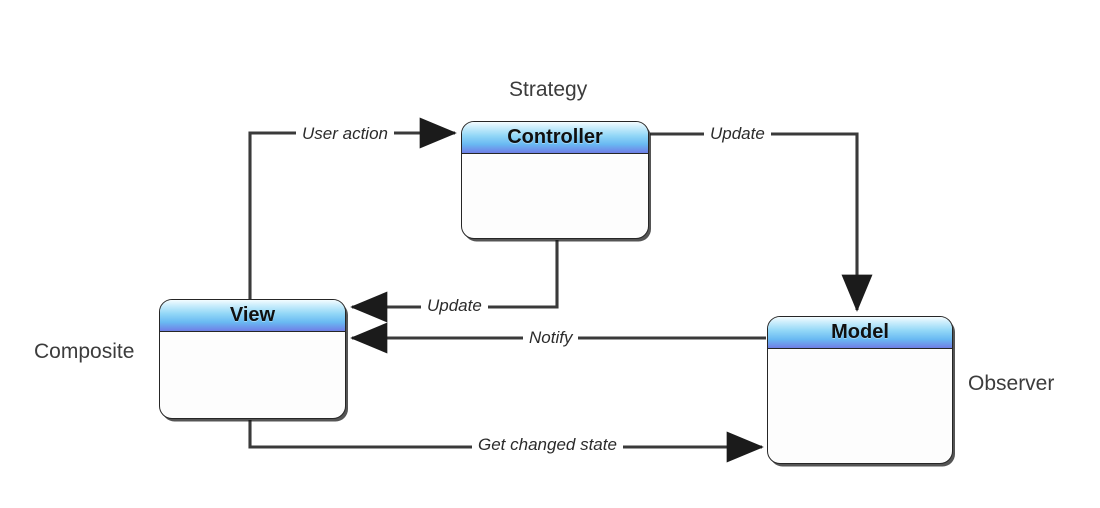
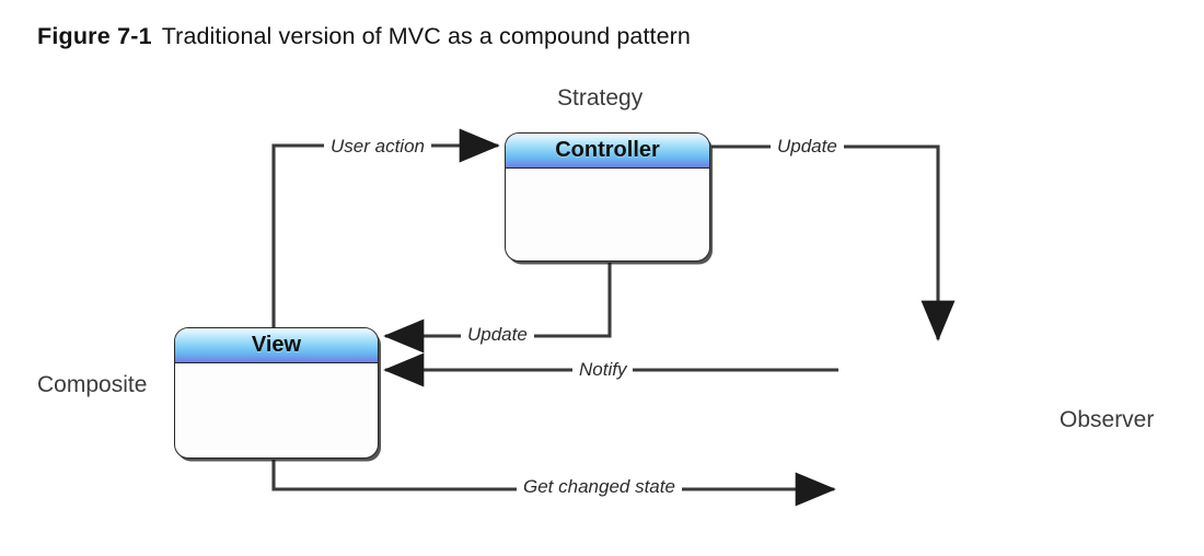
+ Figure 7-1 Traditional version of MVC as a compound pattern
  Strategy
  Composite
  Observer
  User action
  Update
  Update
  Notify
  Get changed state
  Controller
  View
- Model
